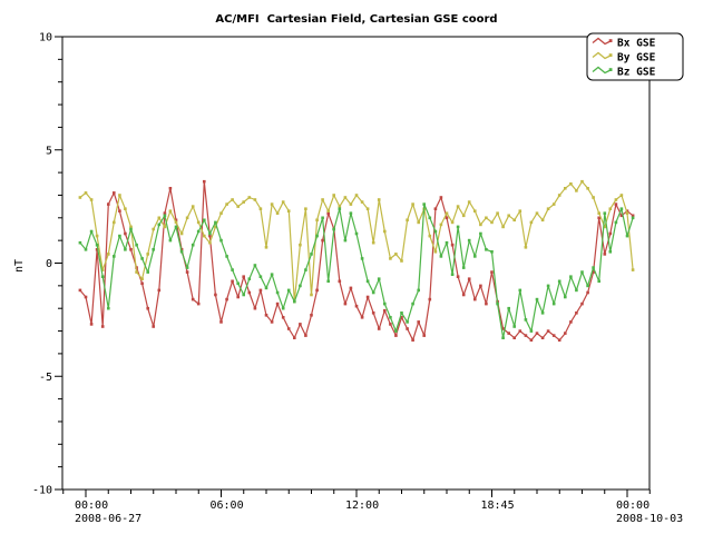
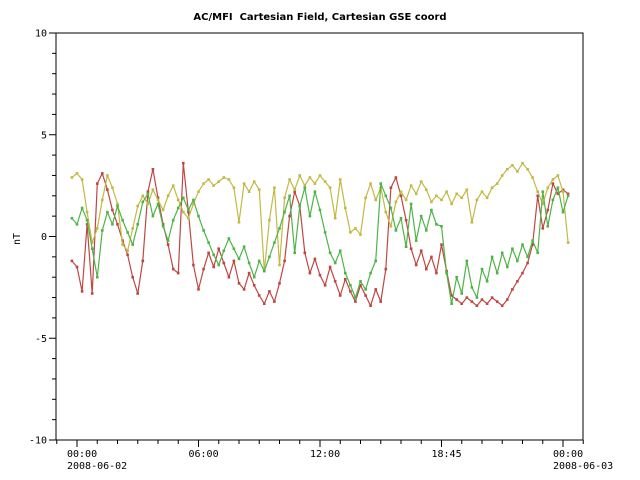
  AC/MFI Cartesian Field, Cartesian GSE coord
  -10
  -5
  0
  5
  10
  00:00
- 2008-06-27
+ 2008-06-02
  06:00
  12:00
  18:45
  00:00
- 2008-10-03
+ 2008-06-03
- Bx GSE
- By GSE
- Bz GSE
